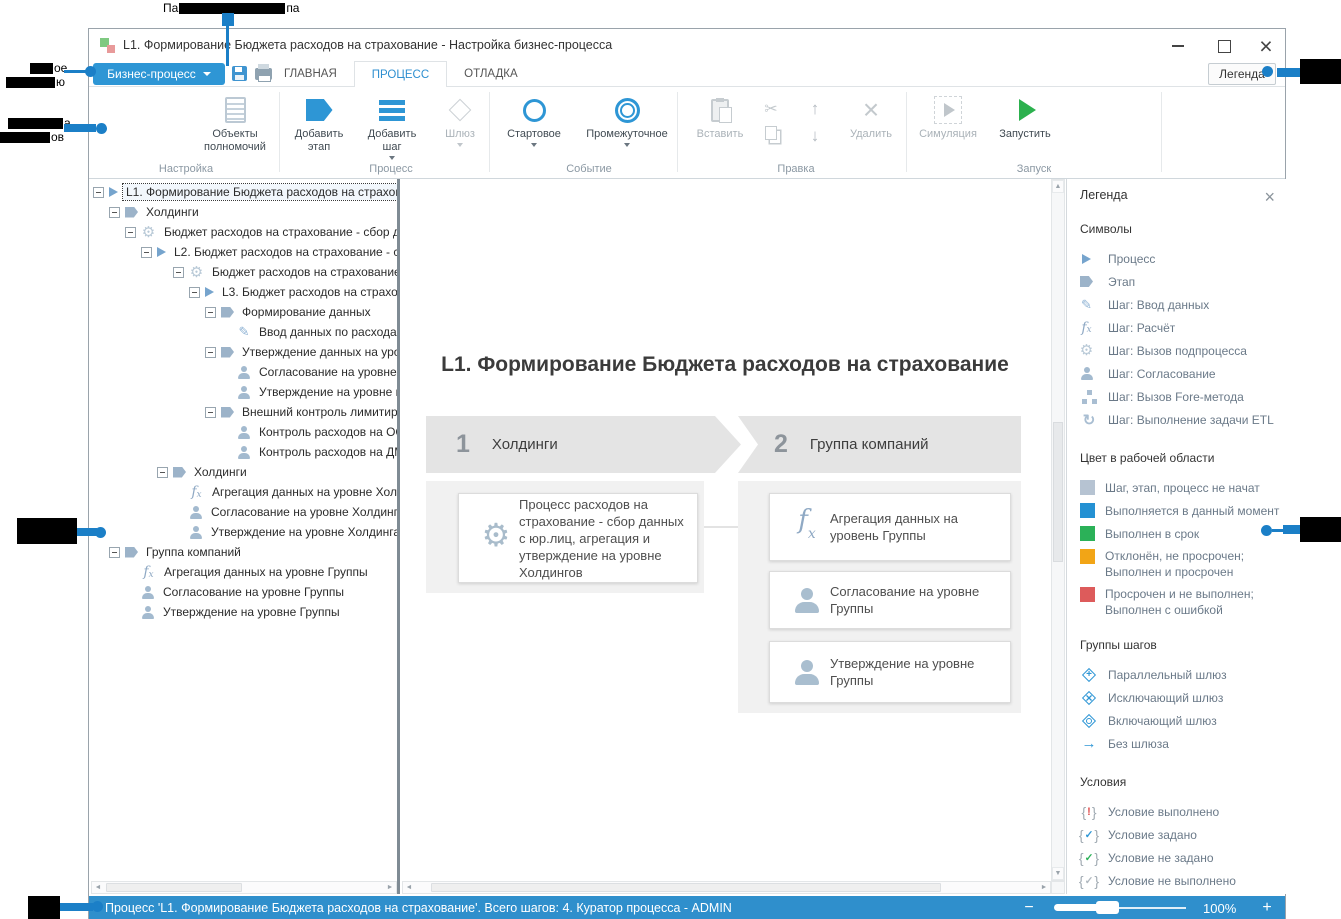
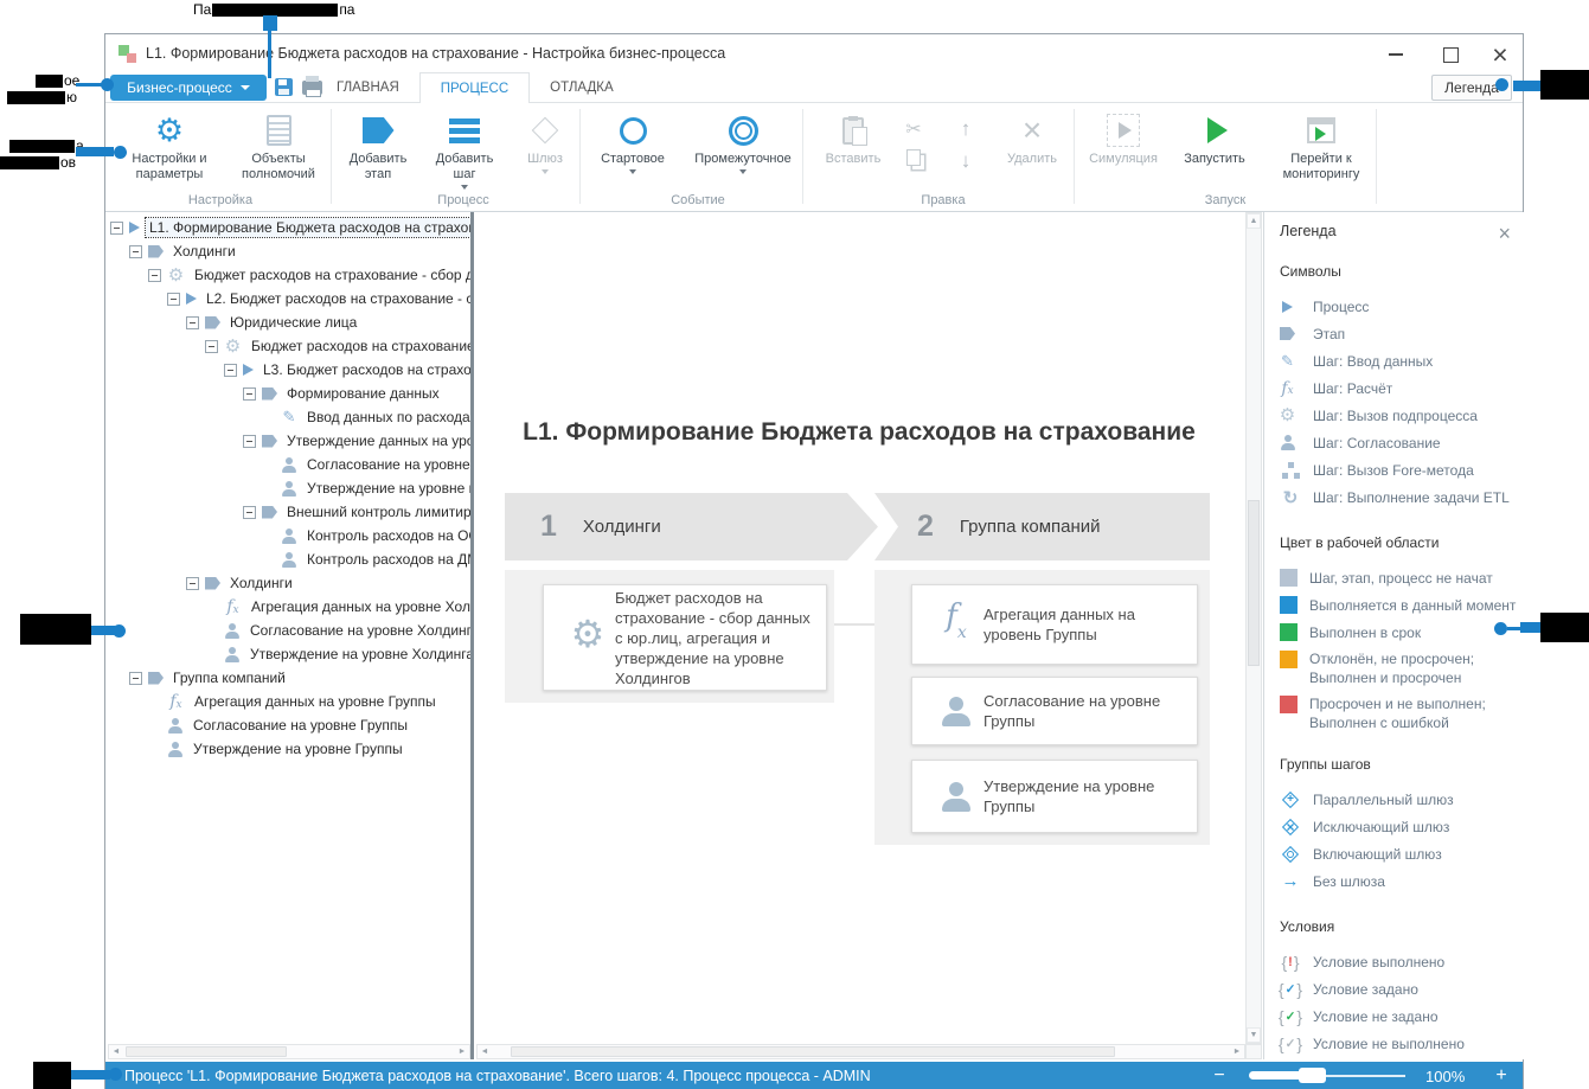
  L1. Формировани Бюджета расходов на страхование - Настройка бизнес-процесса
  Бизнес-процесс
  ГЛАВНАЯ
  ПРОЦЕСС
  ОТЛАДКА
  Легенда
+ Настройки и параметры
  Объекты полномочий
  Настройка
  Добавить этап
  Добавить шаг
  Шлюз
  Процесс
  Стартовое
  Промежуточное
  Событие
  Вставить
  Удалить
  Правка
  Симуляция
  Запустить
+ Перейти к мониторингу
  Запуск
  L1. Формирование Бюджета расходов на страхо
  Холдинги
  Бюджет расходов на страхование - сбор
  L2. Бюджет расходов на страхование -
+ Юридические лица
  L3. Бюджет расходов на страхо
  Формирование данных
  Согласование на уровне
  Утверждение на уровне
  Внешний контроль лимитир
  Контроль расходов на О
  Контроль расходов на Д
  Холдинги
  Агрегация данных на уровне Хол
  Согласование на уровне Холдинг
  Утверждение на уровне Холдинг
  Группа компаний
  Агрегация данных на уровне Группы
  Согласование на уровне Группы
  Утверждение на уровне Группы
  L1. Формирование Бюджета расходов на страхование
  1
  Холдинги
  2
  Группа компаний
- Процесс расходов на страхование - сбор данных с юр.лиц, агрегация и утверждение на уровне Холдингов
+ Бюджет расходов на страхование - сбор данных с юр.лиц, агрегация и утверждение на уровне Холдингов
  Агрегация данных на уровень Группы
  Согласование на уровне Группы
  Утверждение на уровне Группы
  Легенда
  Символы
  Процесс
  Этап
  Шаг: Ввод данных
  Шаг: Расчёт
  Шаг: Вызов подпроцесса
  Шаг: Согласование
  Шаг: Вызов Fore-метода
  Шаг: Выполнение задачи ETL
  Цвет в рабочей области
  Шаг, этап, процесс не начат
  Выполняется в данный момент
  Выполнен в срок
  Отклонён, не просрочен; Выполнен и просрочен
  Просрочен и не выполнен; Выполнен с ошибкой
  Группы шагов
  Параллельный шлюз
  Исключающий шлюз
  Включающий шлюз
  Без шлюза
  Условия
  Условие выполнено
  Условие задано
  Условие не задано
  Условие не выполнено
- Процесс 'L1. Формирование Бюджета расходов на страхование'. Всего шагов: 4. Куратор процесса - ADMIN
+ Процесс 'L1. Формирование Бюджета расходов на страхование'. Всего шагов: 4. Процесс процесса - ADMIN
  100%
  Па
  па
  ое
  ю
  а
  ов
